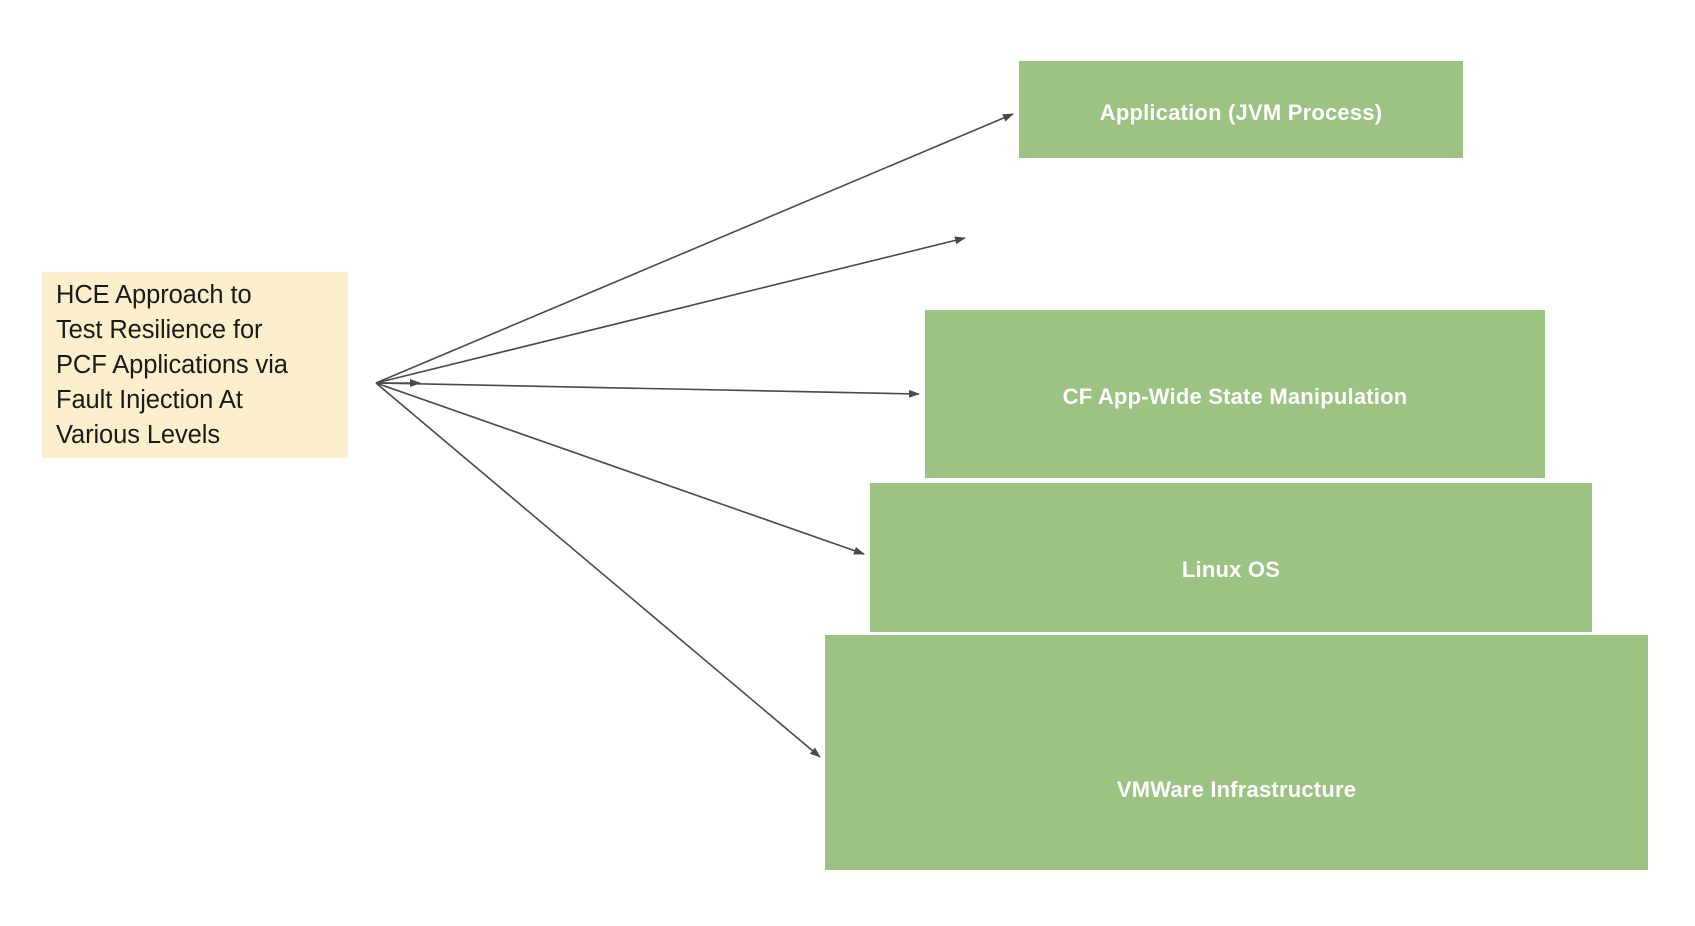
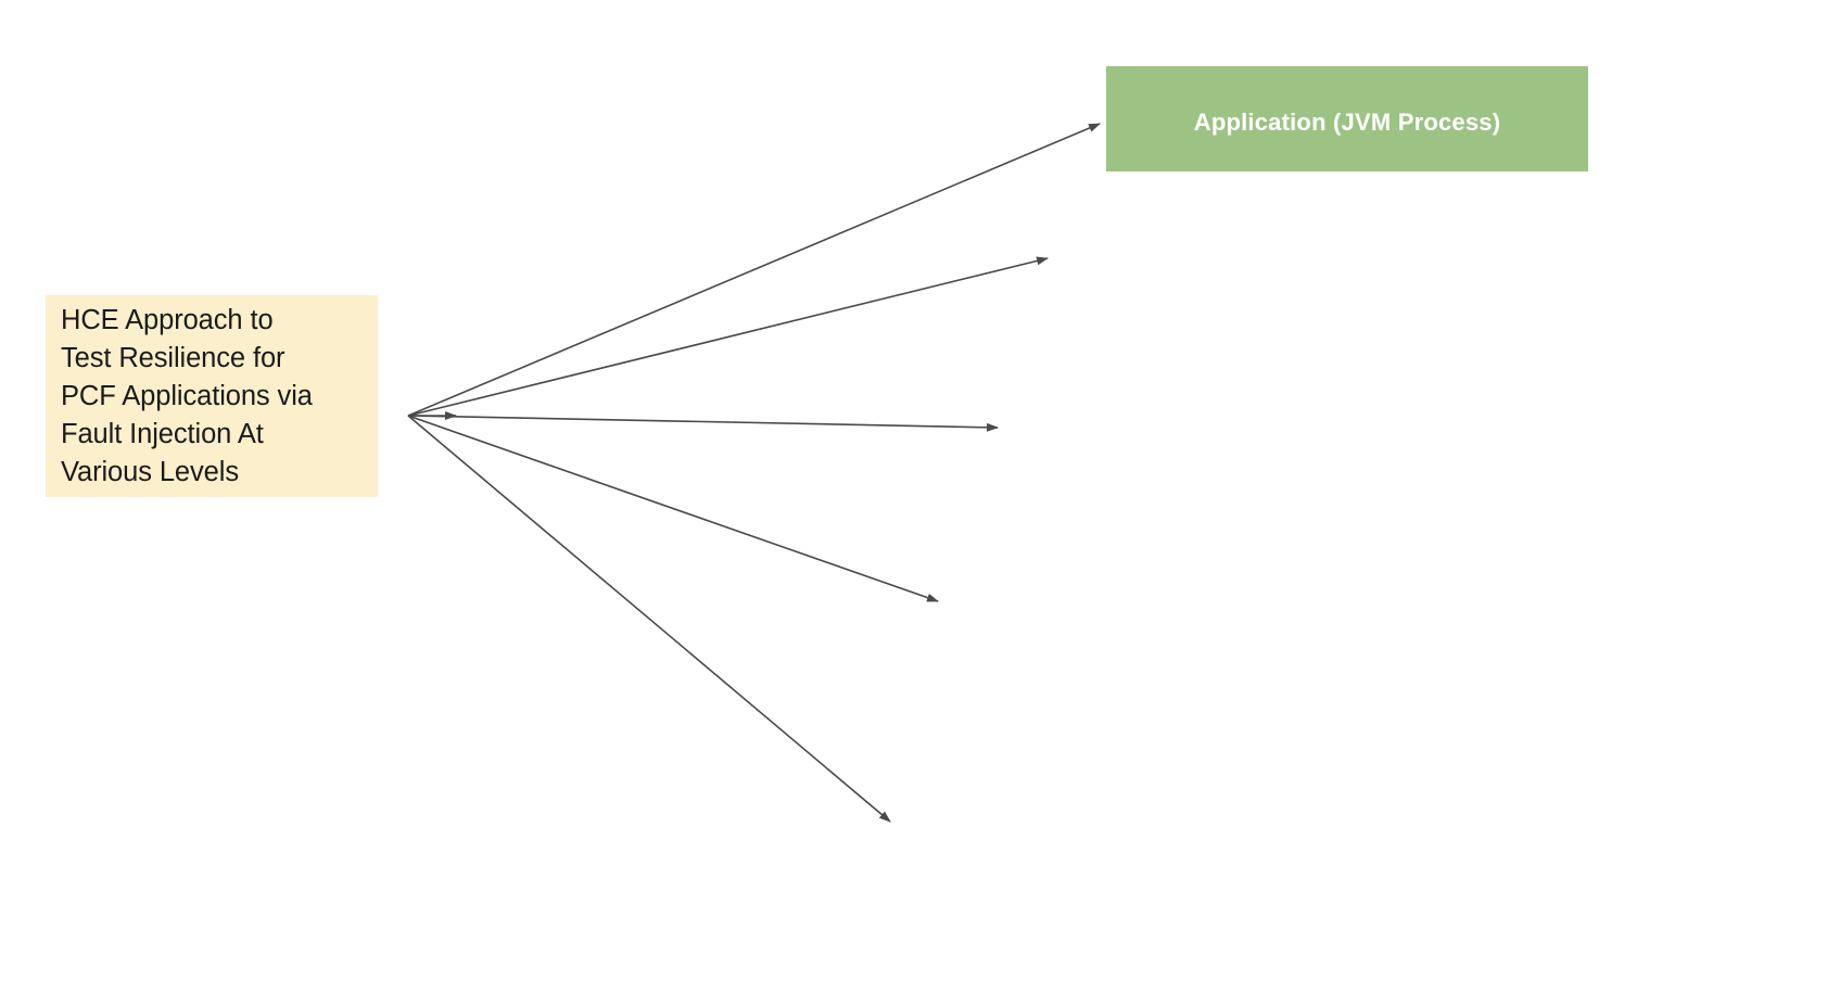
  HCE Approach to
  Test Resilience for
  PCF Applications via
  Fault Injection At
  Various Levels
  Application (JVM Process)
- CF App-Wide State Manipulation
- Linux OS
- VMWare Infrastructure
